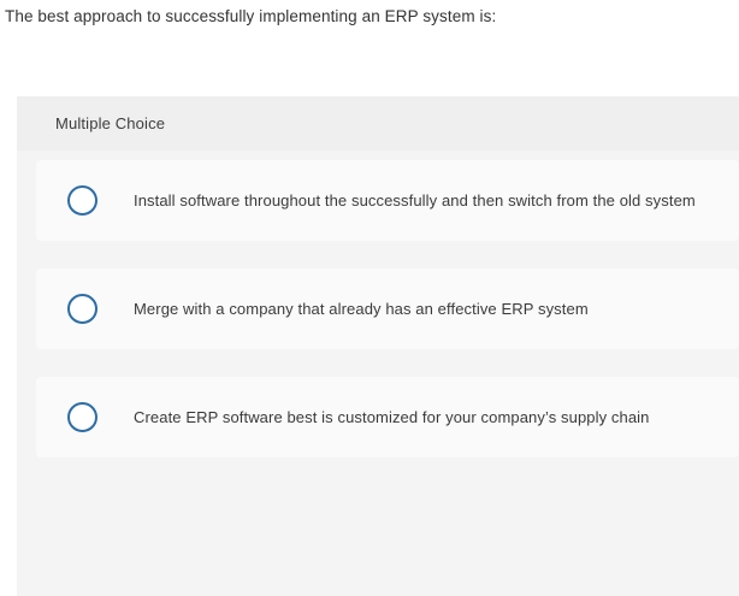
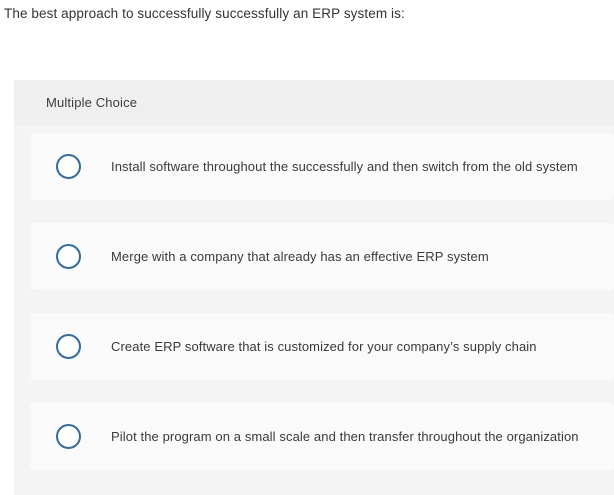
- The best approach to successfully implementing an ERP system is:
+ The best approach to successfully successfully an ERP system is:
  Multiple Choice
  Install software throughout the successfully and then switch from the old system
  Merge with a company that already has an effective ERP system
- Create ERP software best is customized for your company’s supply chain
+ Create ERP software that is customized for your company’s supply chain
+ Pilot the program on a small scale and then transfer throughout the organization
